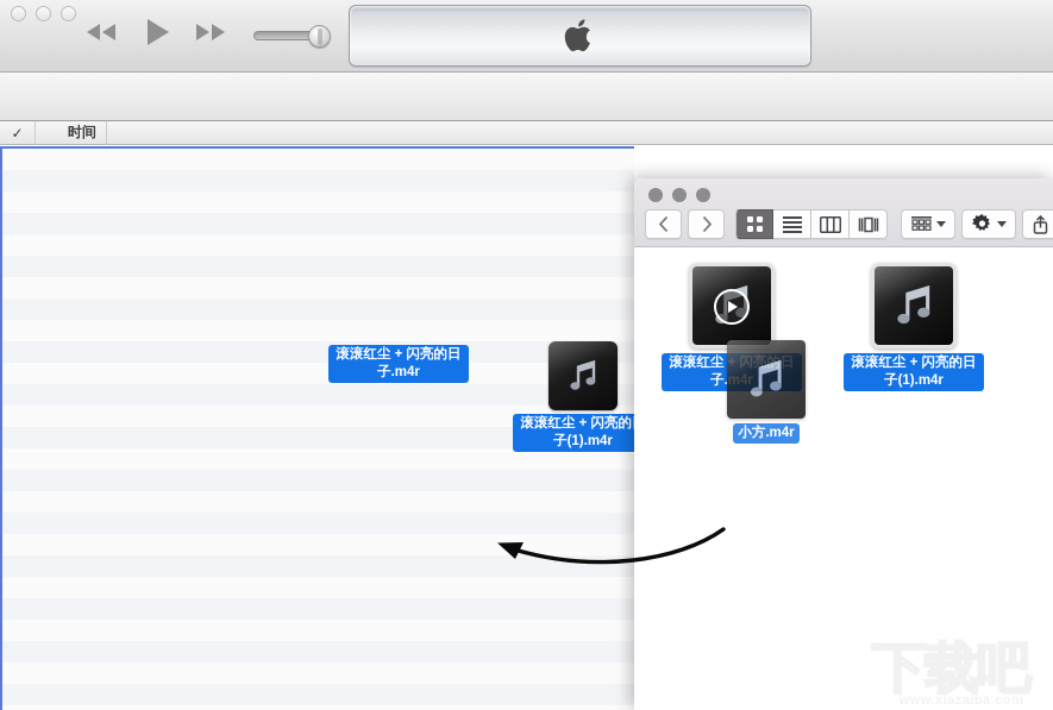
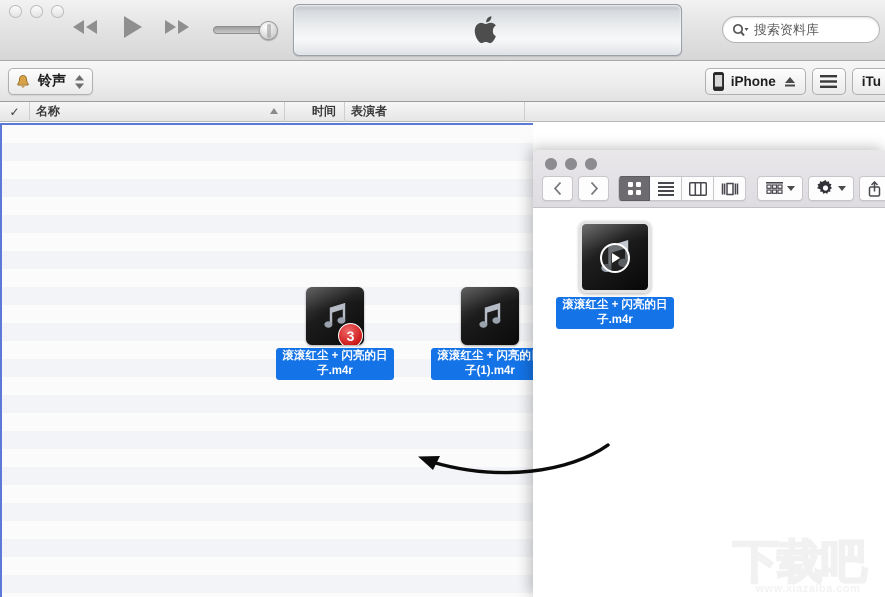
+ 搜索资料库
+ 铃声
+ iPhone
+ iTu
  ✓
+ 名称
  时间
+ 表演者
+ 3
  滚滚红尘 + 闪亮的日子.m4r
  滚滚红尘 + 闪亮的子(1).m4r
  滚滚红尘 + 闪亮的日子.m4r
- 滚滚红尘 + 闪亮的日子(1).m4r
- 小方.m4r
